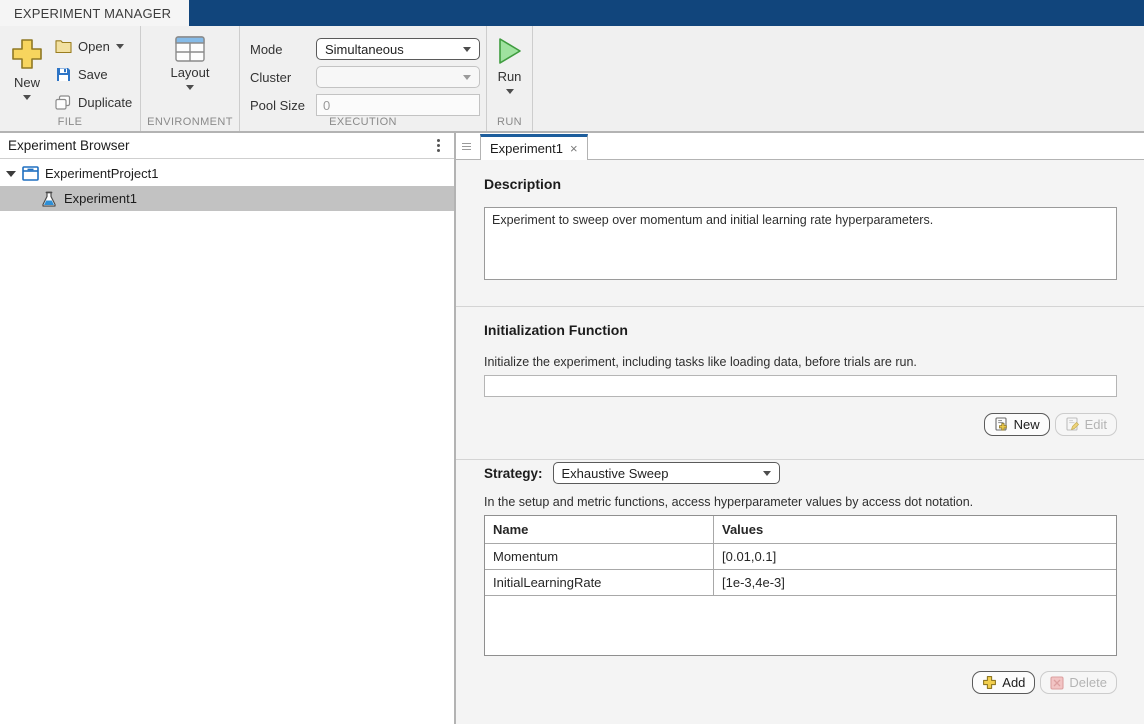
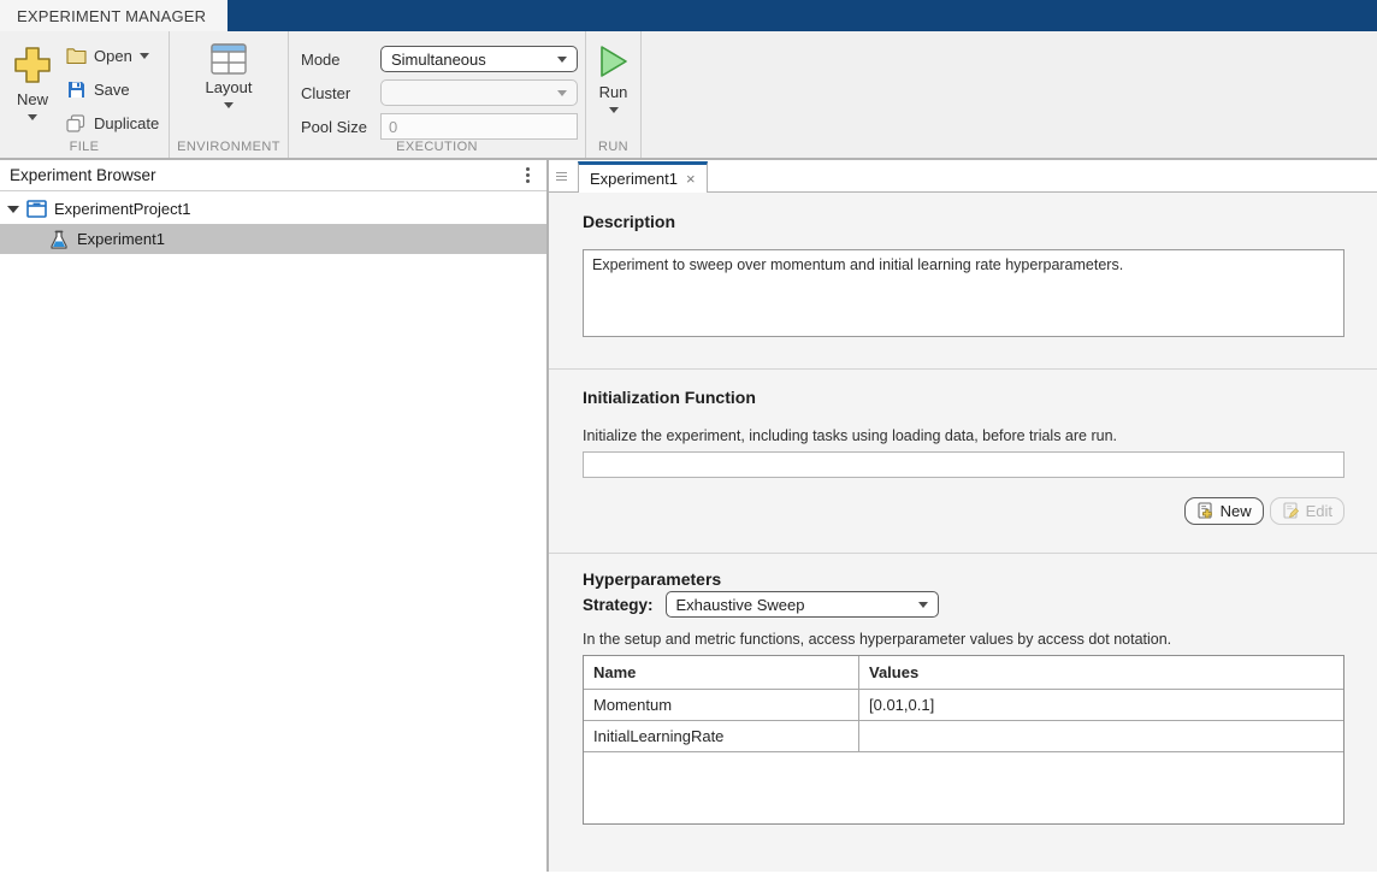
  EXPERIMENT MANAGER
  New
  Open
  Save
  Duplicate
  FILE
  Layout
  ENVIRONMENT
  Mode
  Simultaneous
  Cluster
  Pool Size
  0
  EXECUTION
  Run
  RUN
  Experiment Browser
  ExperimentProject1
  Experiment1
  Experiment1
  ×
  Description
  Experiment to sweep over momentum and initial learning rate hyperparameters.
  Initialization Function
- Initialize the experiment, including tasks like loading data, before trials are run.
+ Initialize the experiment, including tasks using loading data, before trials are run.
  New
  Edit
+ Hyperparameters
  Strategy:
  Exhaustive Sweep
  In the setup and metric functions, access hyperparameter values by access dot notation.
  Name
  Values
  Momentum
  [0.01,0.1]
  InitialLearningRate
- [1e-3,4e-3]
- Add
- Delete
